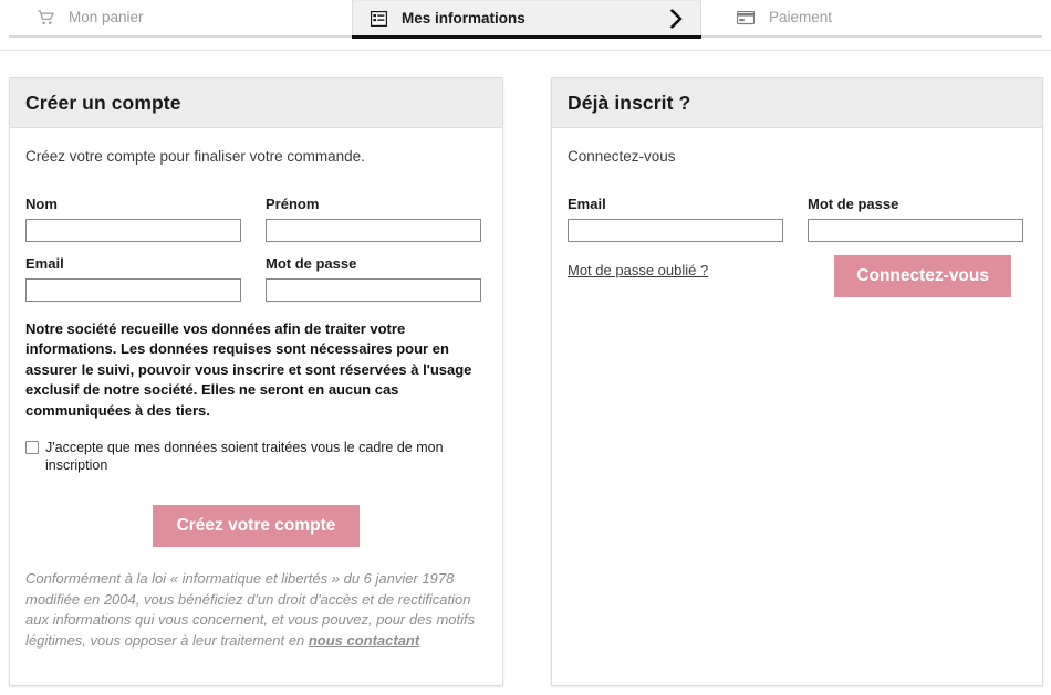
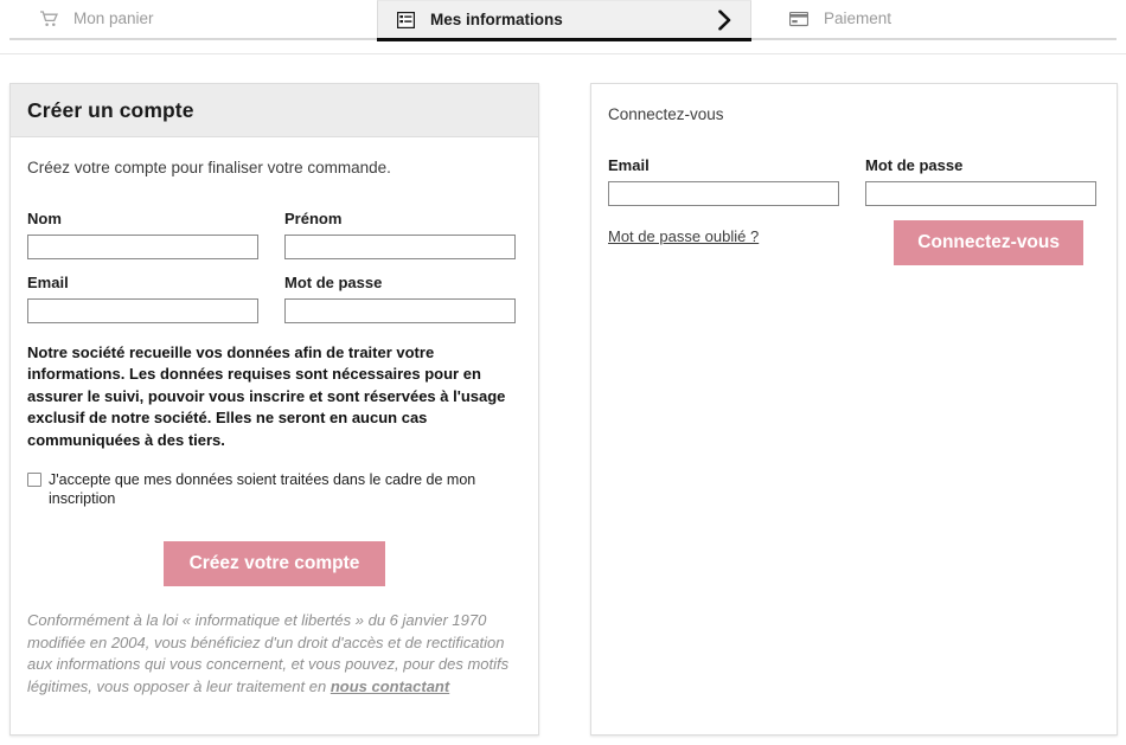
  Mon panier
  Mes informations
  Paiement
  Créer un compte
  Créez votre compte pour finaliser votre commande.
  Nom
  Prénom
  Email
  Mot de passe
  Notre société recueille vos données afin de traiter votre informations. Les données requises sont nécessaires pour en assurer le suivi, pouvoir vous inscrire et sont réservées à l'usage exclusif de notre société. Elles ne seront en aucun cas communiquées à des tiers.
- J'accepte que mes données soient traitées vous le cadre de mon inscription
+ J'accepte que mes données soient traitées dans le cadre de mon inscription
  Créez votre compte
- Conformément à la loi « informatique et libertés » du 6 janvier 1978 modifiée en 2004, vous bénéficiez d'un droit d'accès et de rectification aux informations qui vous concernent, et vous pouvez, pour des motifs légitimes, vous opposer à leur traitement en nous contactant
+ Conformément à la loi « informatique et libertés » du 6 janvier 1970 modifiée en 2004, vous bénéficiez d'un droit d'accès et de rectification aux informations qui vous concernent, et vous pouvez, pour des motifs légitimes, vous opposer à leur traitement en nous contactant
- Déjà inscrit ?
  Connectez-vous
  Email
  Mot de passe
  Mot de passe oublié ?
  Connectez-vous
